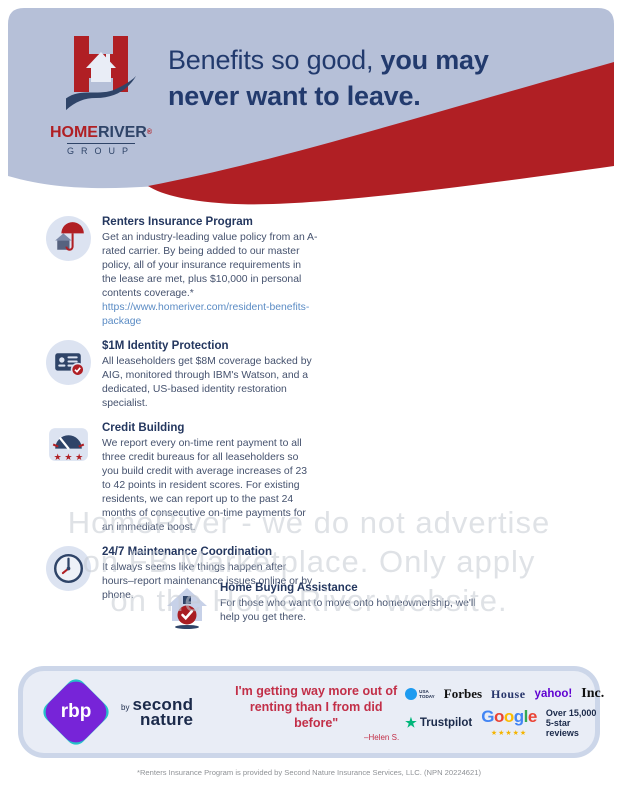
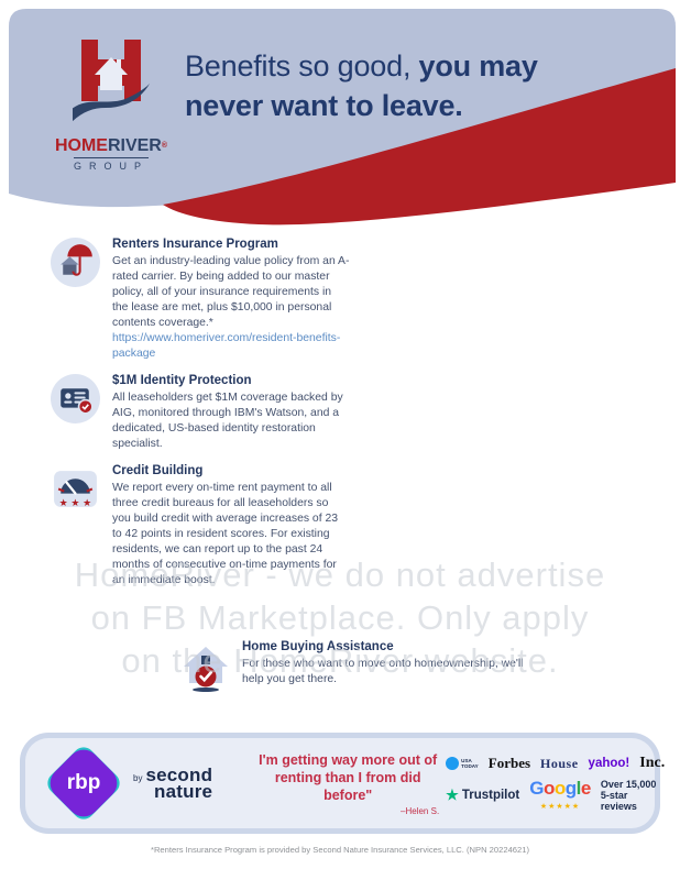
  HOMERIVER
  GROUP
  Benefits so good, you may
  never want to leave.
  Renters Insurance Program
  Get an industry-leading value policy from an A-rated carrier. By being added to our master policy, all of your insurance requirements in the lease are met, plus $10,000 in personal contents coverage.*
  https://www.homeriver.com/resident-benefits-package
  $1M Identity Protection
- All leaseholders get $8M coverage backed by AIG, monitored through IBM's Watson, and a dedicated, US-based identity restoration specialist.
+ All leaseholders get $1M coverage backed by AIG, monitored through IBM's Watson, and a dedicated, US-based identity restoration specialist.
  ★ ★ ★
  Credit Building
  We report every on-time rent payment to all three credit bureaus for all leaseholders so you build credit with average increases of 23 to 42 points in resident scores. For existing residents, we can report up to the past 24 months of consecutive on-time payments for an immediate boost.
- 24/7 Maintenance Coordination
- It always seems like things happen after hours–report maintenance issues online or by phone.
  Home Buying Assistance
  For those who want to move onto homeownership, we'll help you get there.
  HomeRiver - we do not advertise
  on FB Marketplace. Only apply
  on the HomeRiver website.
  rbp
  by
  second
  nature
  I'm getting way more out of renting than I from did before"
  –Helen S.
  Forbes
  House
  yahoo!
  Inc.
  ★
  Trustpilot
  Google
  Over 15,000
  5-star reviews
  *Renters Insurance Program is provided by Second Nature Insurance Services, LLC. (NPN 20224621)
